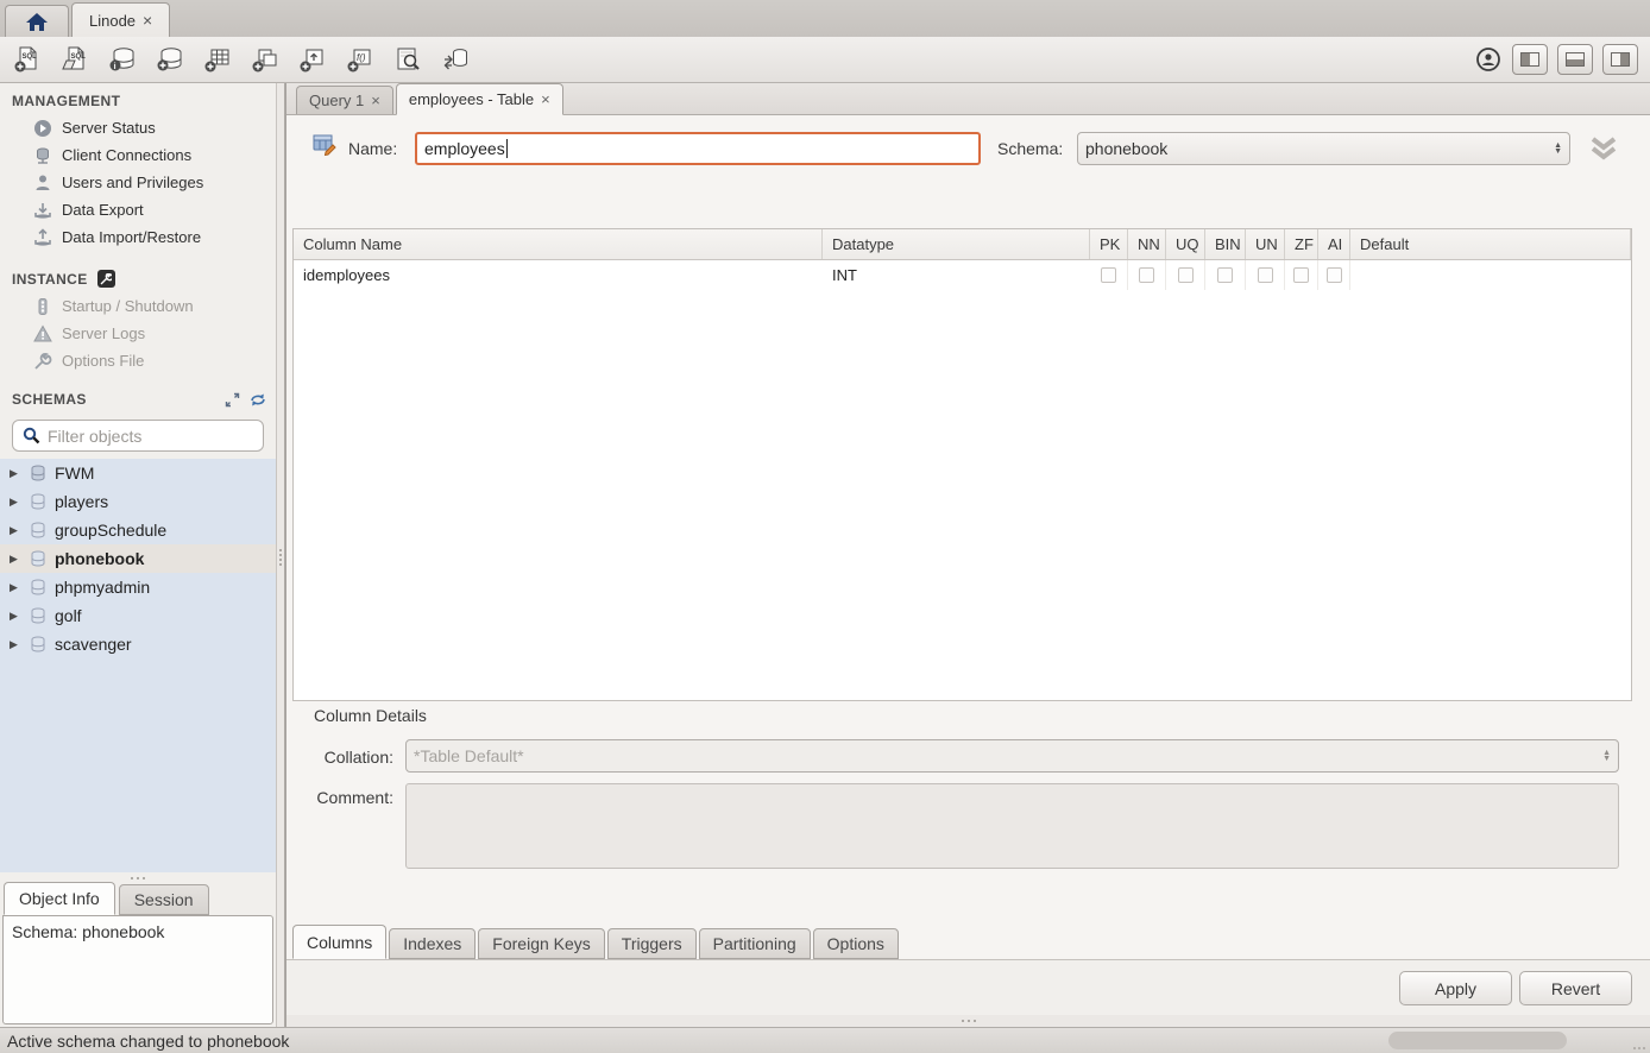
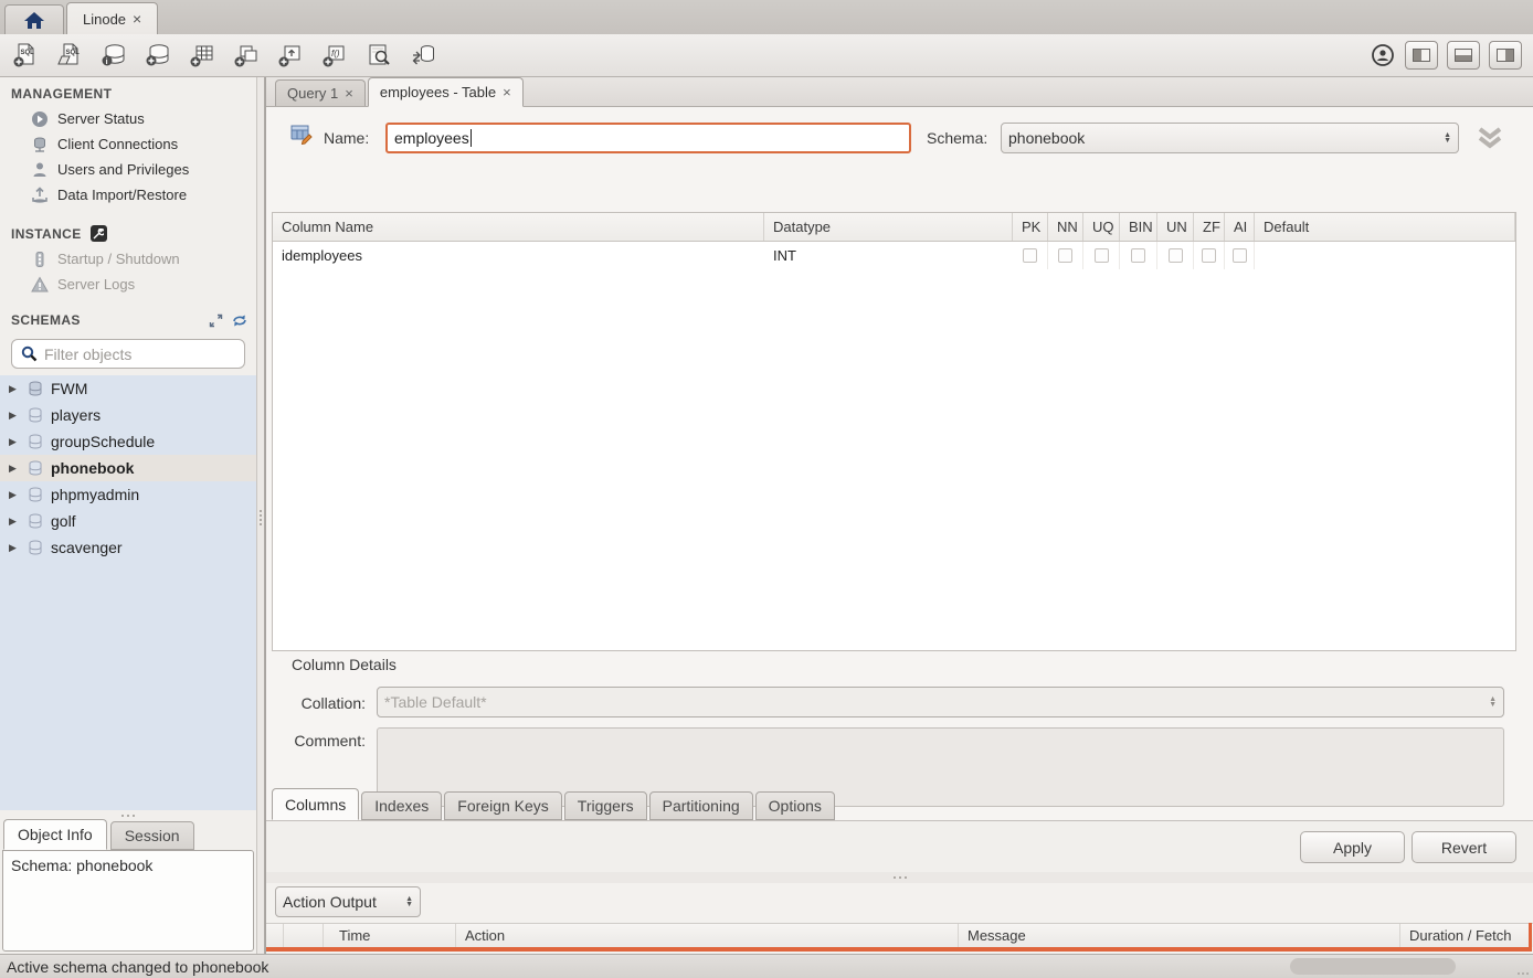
  Linode
  ×
  f()
  MANAGEMENT
  Server Status
  Client Connections
  Users and Privileges
- Data Export
  Data Import/Restore
  INSTANCE
  Startup / Shutdown
  Server Logs
- Options File
  SCHEMAS
  Filter objects
  ▶
  FWM
  ▶
  players
  ▶
  groupSchedule
  ▶
  phonebook
  ▶
  phpmyadmin
  ▶
  golf
  ▶
  scavenger
  Object Info
  Session
  Schema: phonebook
  Query 1
  ×
  employees - Table
  ×
  Name:
  employees
  Schema:
  phonebook
  Column Name
  Datatype
  PK
  NN
  UQ
  BIN
  UN
  ZF
  AI
  Default
  idemployees
  INT
  Column Details
  Collation:
  *Table Default*
  Comment:
  Columns
  Indexes
  Foreign Keys
  Triggers
  Partitioning
  Options
  Apply
  Revert
+ Action Output
+ Time
+ Action
+ Message
+ Duration / Fetch
  Active schema changed to phonebook
